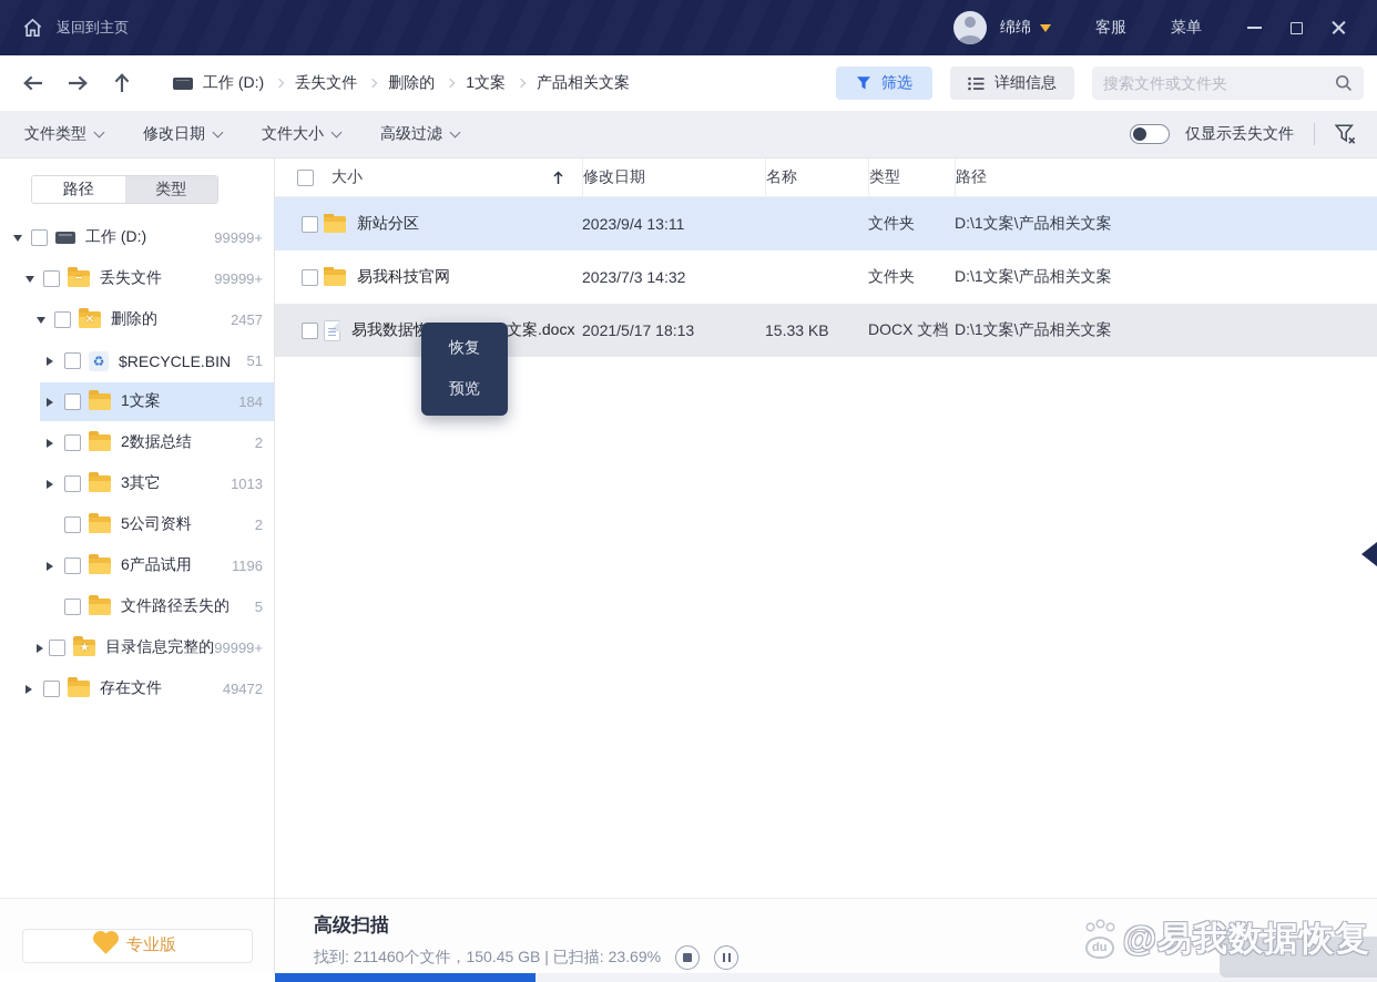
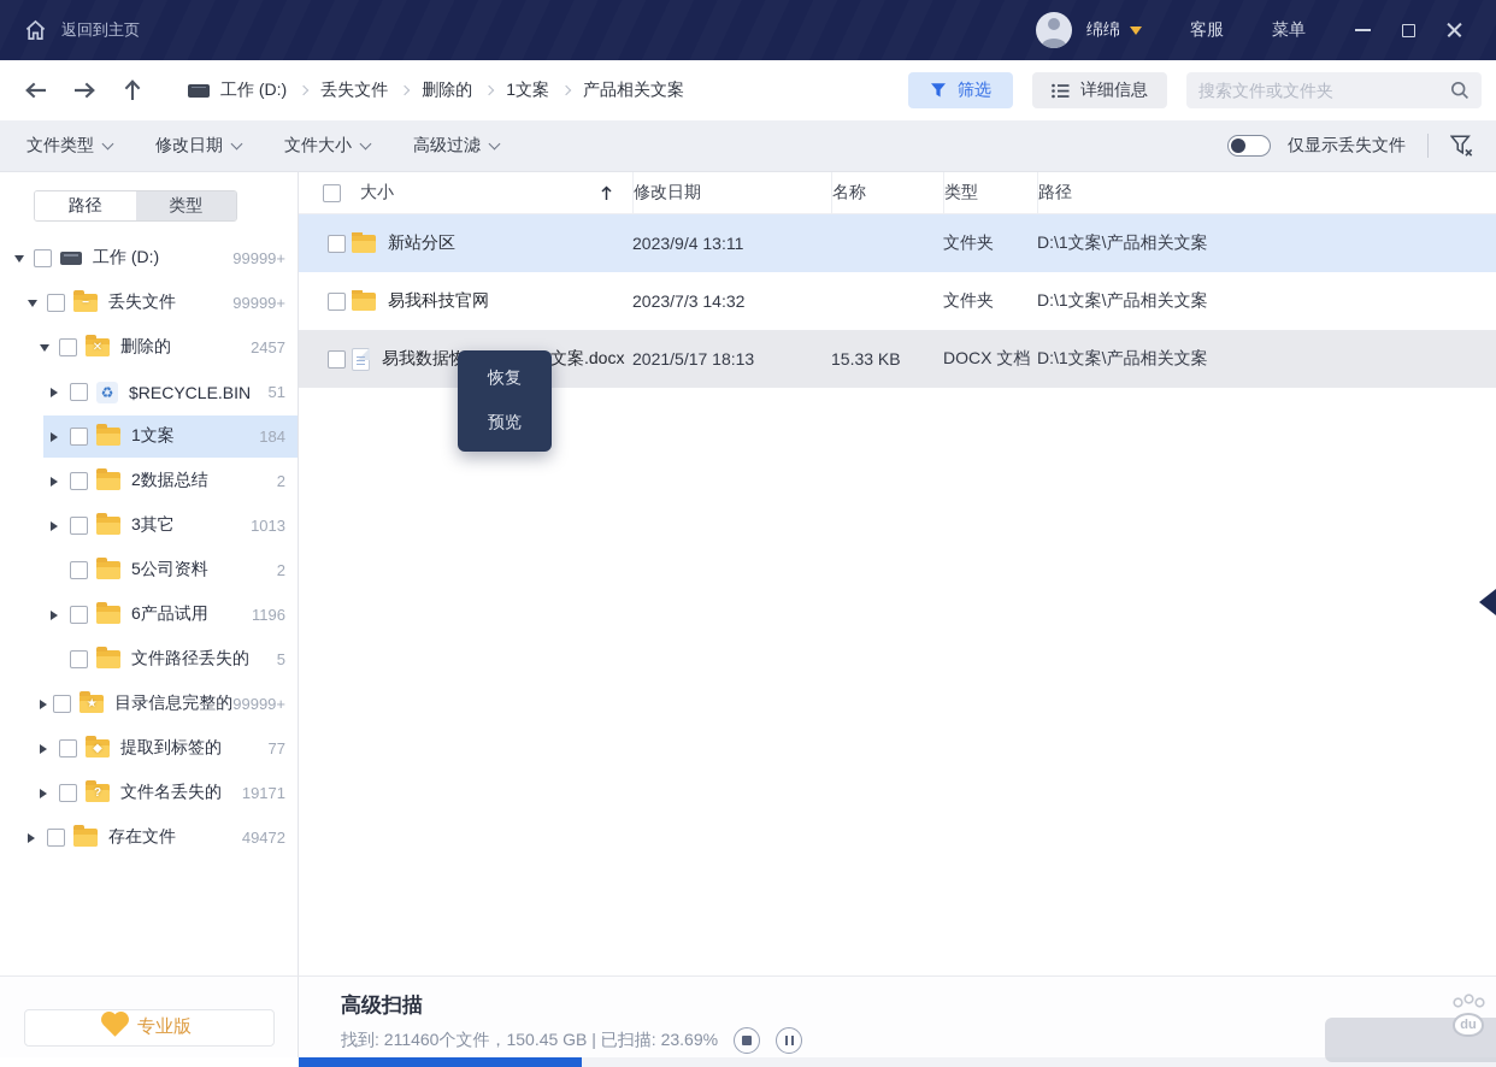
  返回到主页
  绵绵
  客服
  菜单
  工作 (D:)
  丢失文件
  删除的
  1文案
  产品相关文案
  筛选
  详细信息
  搜索文件或文件夹
  文件类型
  修改日期
  文件大小
  高级过滤
  仅显示丢失文件
  路径
  类型
  工作 (D:)
  99999+
  −
  丢失文件
  99999+
  ✕
  删除的
  2457
  ♻
  $RECYCLE.BIN
  51
  1文案
  184
  2数据总结
  2
  3其它
  1013
  5公司资料
  2
  6产品试用
  1196
  文件路径丢失的
  5
  ★
  目录信息完整的
  99999+
+ ◆
+ 提取到标签的
+ 77
+ ?
+ 文件名丢失的
+ 19171
  存在文件
  49472
  大小
  修改日期
  名称
  类型
  路径
  新站分区
  2023/9/4 13:11
  文件夹
  D:\1文案\产品相关文案
  易我科技官网
  2023/7/3 14:32
  文件夹
  D:\1文案\产品相关文案
  易我数据
  文案.docx
  2021/5/17 18:13
  15.33 KB
  DOCX 文档
  D:\1文案\产品相关文案
  恢复
  预览
  专业版
  高级扫描
  找到: 211460个文件，150.45 GB | 已扫描: 23.69%
  du
- @易我数据恢复
